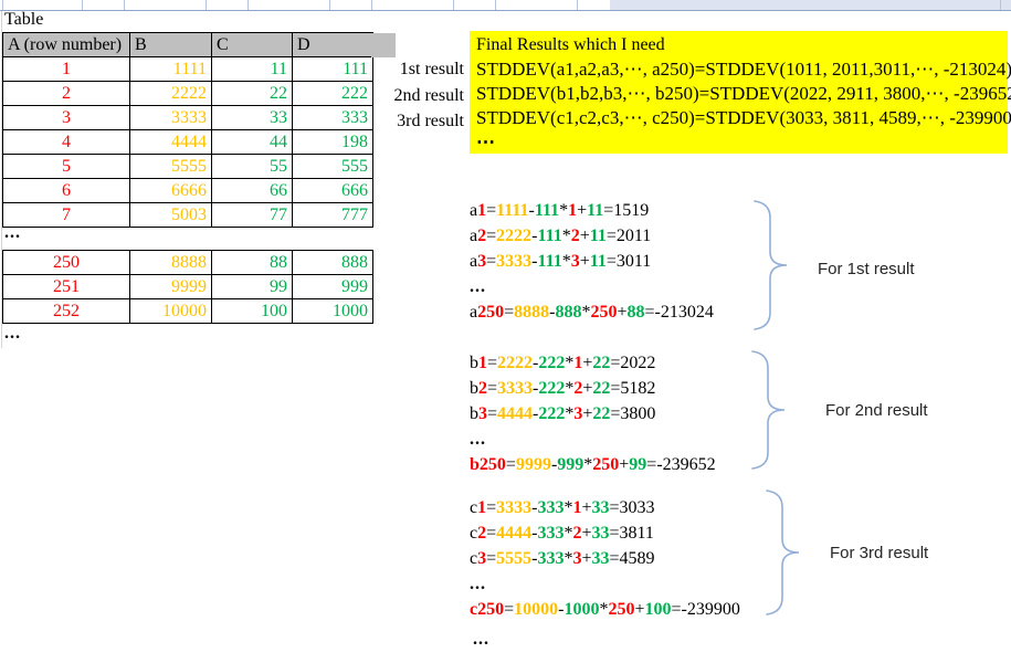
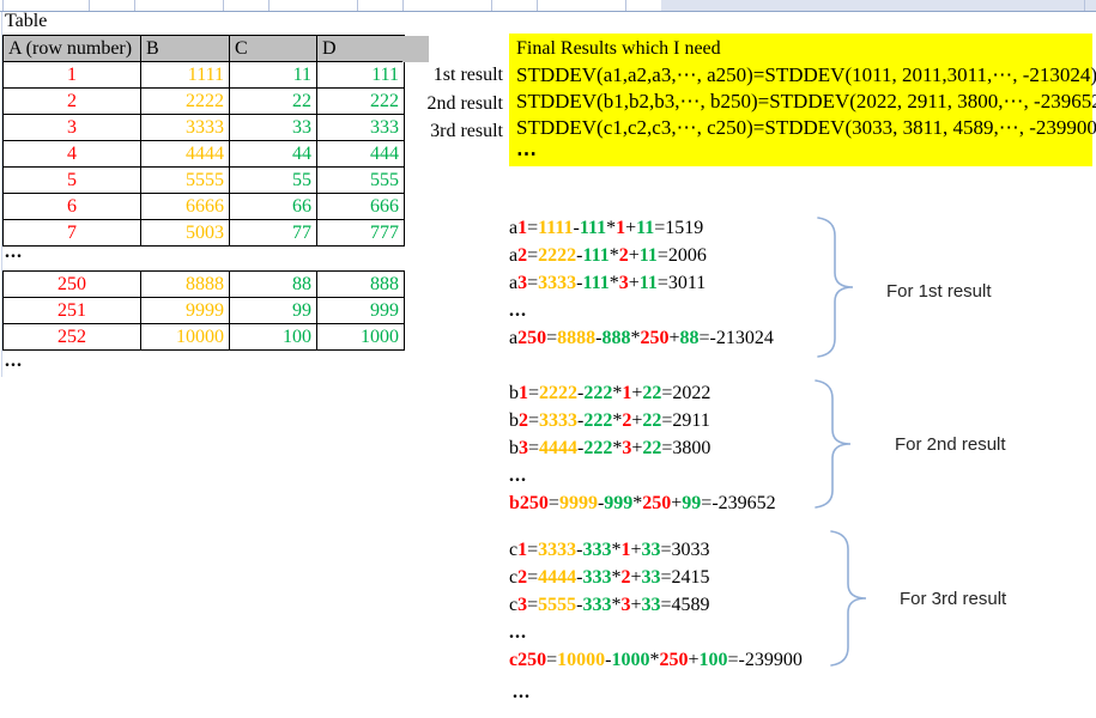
  Table
  A (row number)	B	C	D
  1	1111	11	111
  2	2222	22	222
  3	3333	33	333
- 4	4444	44	198
+ 4	4444	44	444
  5	5555	55	555
  6	6666	66	666
  7	5003	77	777
  ...
  250	8888	88	888
  251	9999	99	999
  252	10000	100	1000
  ...
  1st result
  2nd result
  3rd result
  Final Results which I need
  STDDEV(a1,a2,a3,⋯, a250)=STDDEV(1011, 2011,3011,⋯, -213024
  STDDEV(b1,b2,b3,⋯, b250)=STDDEV(2022, 2911, 3800,⋯, -23965
  STDDEV(c1,c2,c3,⋯, c250)=STDDEV(3033, 3811, 4589,⋯, -239900
  ⋯
  a1=1111-111*1+11=1519
- a2=2222-111*2+11=2011
+ a2=2222-111*2+11=2006
  a3=3333-111*3+11=3011
  ...
  a250=8888-888*250+88=-213024
  b1=2222-222*1+22=2022
- b2=3333-222*2+22=5182
+ b2=3333-222*2+22=2911
  b3=4444-222*3+22=3800
  ...
  b250=9999-999*250+99=-239652
  c1=3333-333*1+33=3033
- c2=4444-333*2+33=3811
+ c2=4444-333*2+33=2415
  c3=5555-333*3+33=4589
  ...
  c250=10000-1000*250+100=-239900
  For 1st result
  For 2nd result
  For 3rd result
  ...
